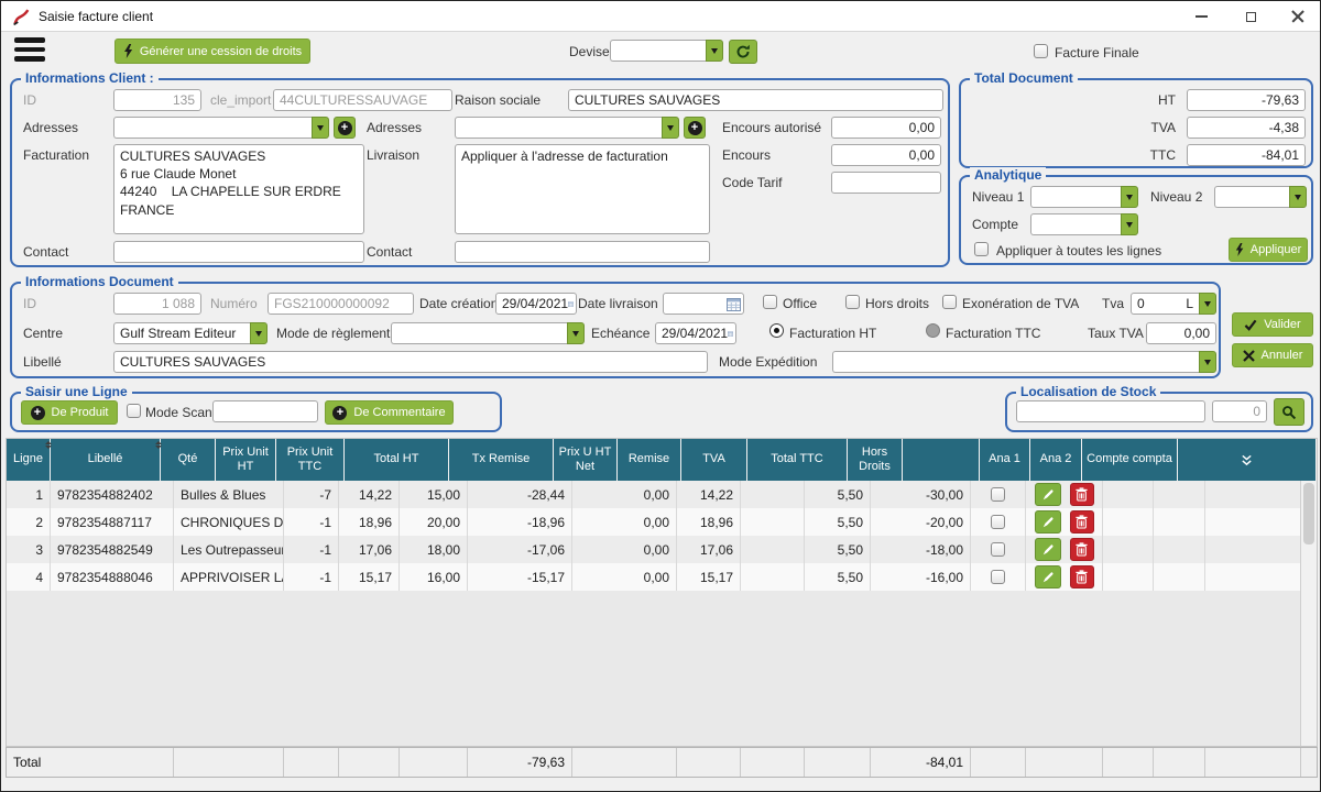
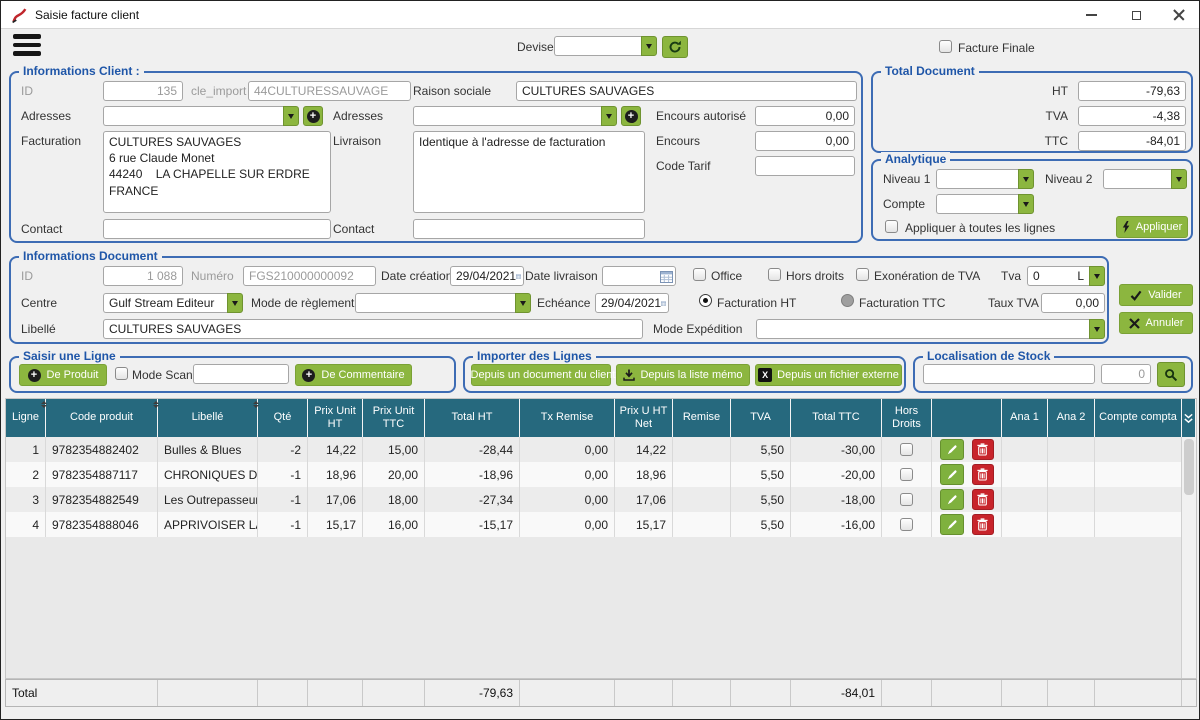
  Saisie facture client
- Générer une cession de droits
  Devise
  Facture Finale
  Informations Client :
  ID
  135
  cle_import
  44CULTURESSAUVAGE
  Raison sociale
  CULTURES SAUVAGES
  Adresses
  +
  Adresses
  +
  Encours autorisé
  0,00
  Facturation
  CULTURES SAUVAGES
  6 rue Claude Monet
  44240 LA CHAPELLE SUR ERDRE
  FRANCE
  Livraison
- Appliquer à l'adresse de facturation
+ Identique à l'adresse de facturation
  Encours
  0,00
  Code Tarif
  Contact
  Contact
  Total Document
  HT
  -79,63
  TVA
  -4,38
  TTC
  -84,01
  Analytique
  Niveau 1
  Niveau 2
  Compte
  Appliquer à toutes les lignes
  Appliquer
  Informations Document
  ID
  1 088
  Numéro
  FGS210000000092
  Date créatio
  29/04/2021
  Date livraison
  Office
  Hors droits
  Exonération de TVA
  Tva
  0
  L
  Centre
  Gulf Stream Editeur
  Mode de règlement
  Echéance
  29/04/2021
  Facturation HT
  Facturation TTC
  Taux TVA
  0,00
  Libellé
  CULTURES SAUVAGES
  Mode Expédition
  Valider
  Annuler
  Saisir une Ligne
  +
  De Produit
  Mode Scan
  +
  De Commentaire
+ Importer des Lignes
+ Depuis un document du client
+ Depuis la liste mémo
+ X
+ Depuis un fichier externe
  Localisation de Stock
  0
  Ligne
+ Code produit
  Libellé
  Qté
  Prix Unit
  HT
  Prix Unit
  TTC
  Total HT
  Tx Remise
  Prix U HT
  Net
  Remise
  TVA
  Total TTC
  Hors
  Droits
  Ana 1
  Ana 2
  Compte compta
  1
  9782354882402
  Bulles & Blues
- -7
+ -2
  14,22
  15,00
  -28,44
  0,00
  14,22
  5,50
  -30,00
  2
  9782354887117
  -1
  18,96
  20,00
  -18,96
  0,00
  18,96
  5,50
  -20,00
  3
  9782354882549
  Les Outrepasseur
  -1
  17,06
  18,00
- -17,06
+ -27,34
  0,00
  17,06
  5,50
  -18,00
  4
  9782354888046
  APPRIVOISER L
  -1
  15,17
  16,00
  -15,17
  0,00
  15,17
  5,50
  -16,00
  Total
  -79,63
  -84,01
